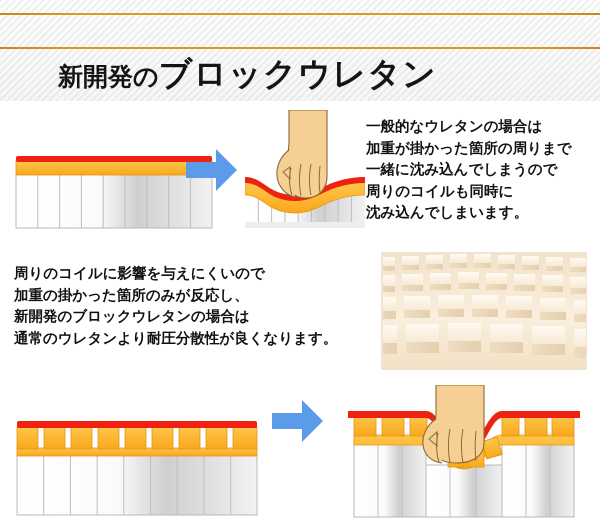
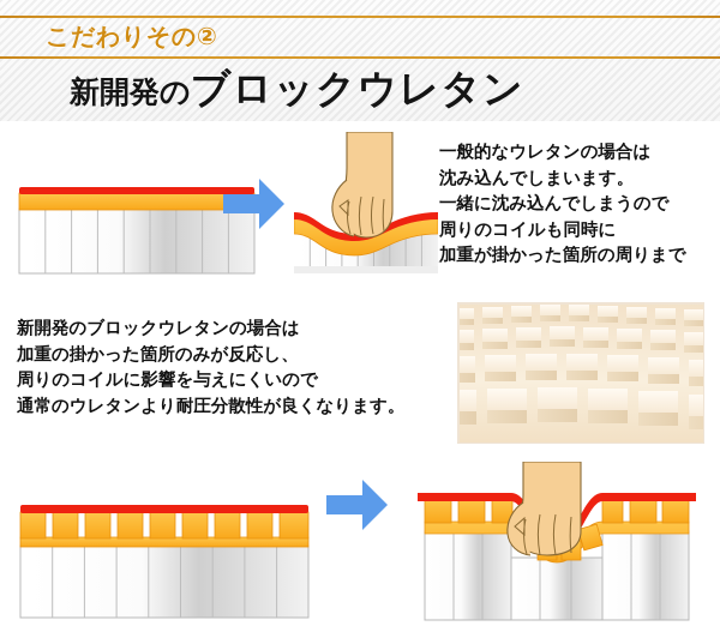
+ こだわりその②
  新開発のブロックウレタン
  一般的なウレタンの場合は
- 加重が掛かった箇所の周りまで
+ 沈み込んでしまいます。
  一緒に沈み込んでしまうので
  周りのコイルも同時に
- 沈み込んでしまいます。
+ 加重が掛かった箇所の周りまで
- 周りのコイルに影響を与えにくいので
+ 新開発のブロックウレタンの場合は
  加重の掛かった箇所のみが反応し、
- 新開発のブロックウレタンの場合は
+ 周りのコイルに影響を与えにくいので
  通常のウレタンより耐圧分散性が良くなります。
